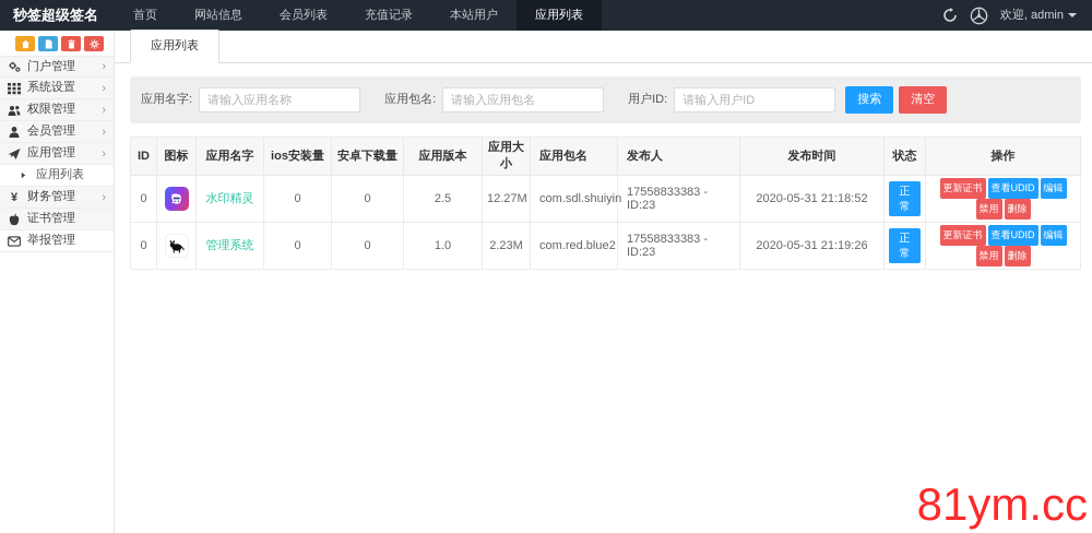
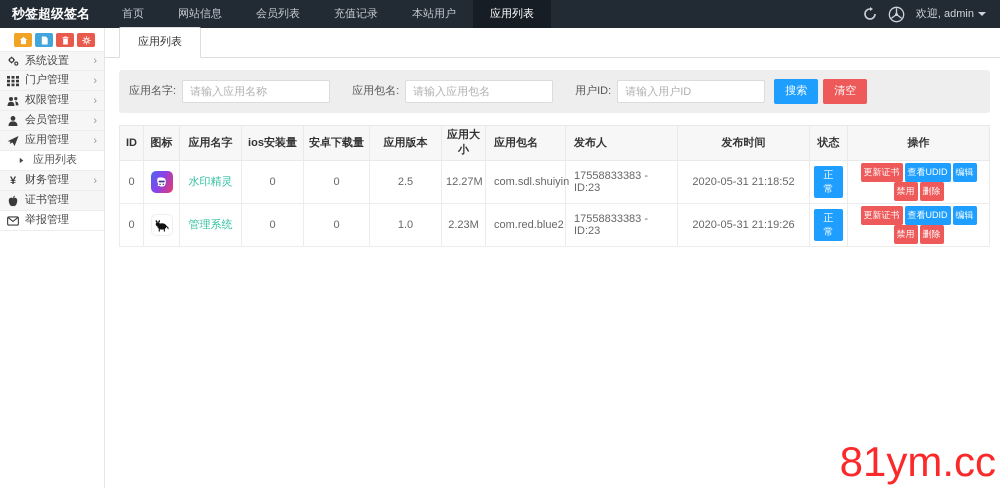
  秒签超级签名
  首页
  网站信息
  会员列表
  充值记录
  本站用户
  应用列表
  欢迎, admin
- 门户管理
+ 系统设置
  ›
- 系统设置
+ 门户管理
  ›
  权限管理
  ›
  会员管理
  ›
  应用管理
  ›
  应用列表
  ¥
  财务管理
  ›
  证书管理
  举报管理
  应用列表
  应用名字:
  请输入应用名称
  应用包名:
  请输入应用包名
  用户ID:
  请输入用户ID
  搜索
  清空
  ID	图标	应用名字	ios安装量	安卓下载量	应用版本	应用大小	应用包名	发布人	发布时间	状态	操作
  0		水印精灵	0	0	2.5	12.27M	com.sdl.shuiyin	17558833383 - ID:23	2020-05-31 21:18:52	正常	更新证书 查看UDID 编辑禁用 删除
  0		管理系统	0	0	1.0	2.23M	com.red.blue2	17558833383 - ID:23	2020-05-31 21:19:26	正常	更新证书 查看UDID 编辑禁用 删除
  81ym.cc
